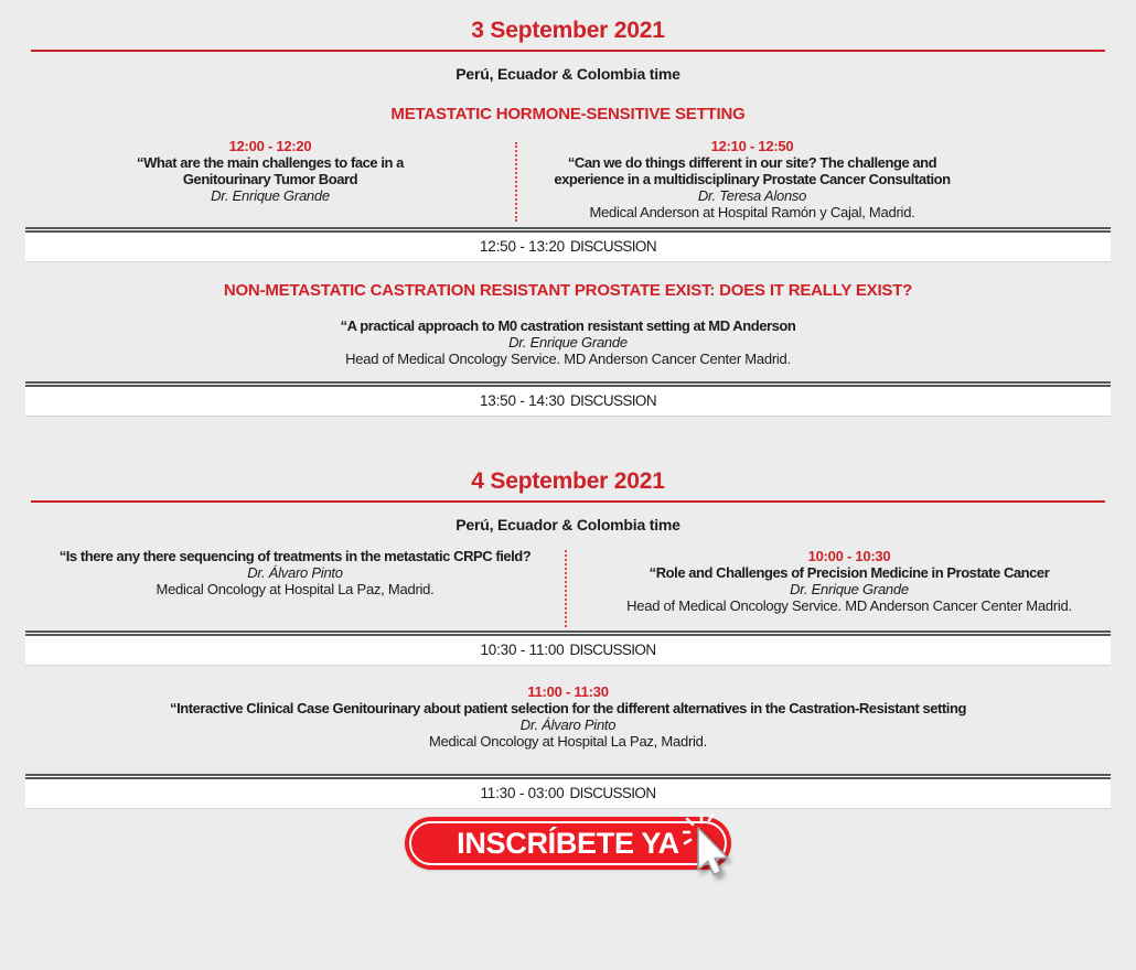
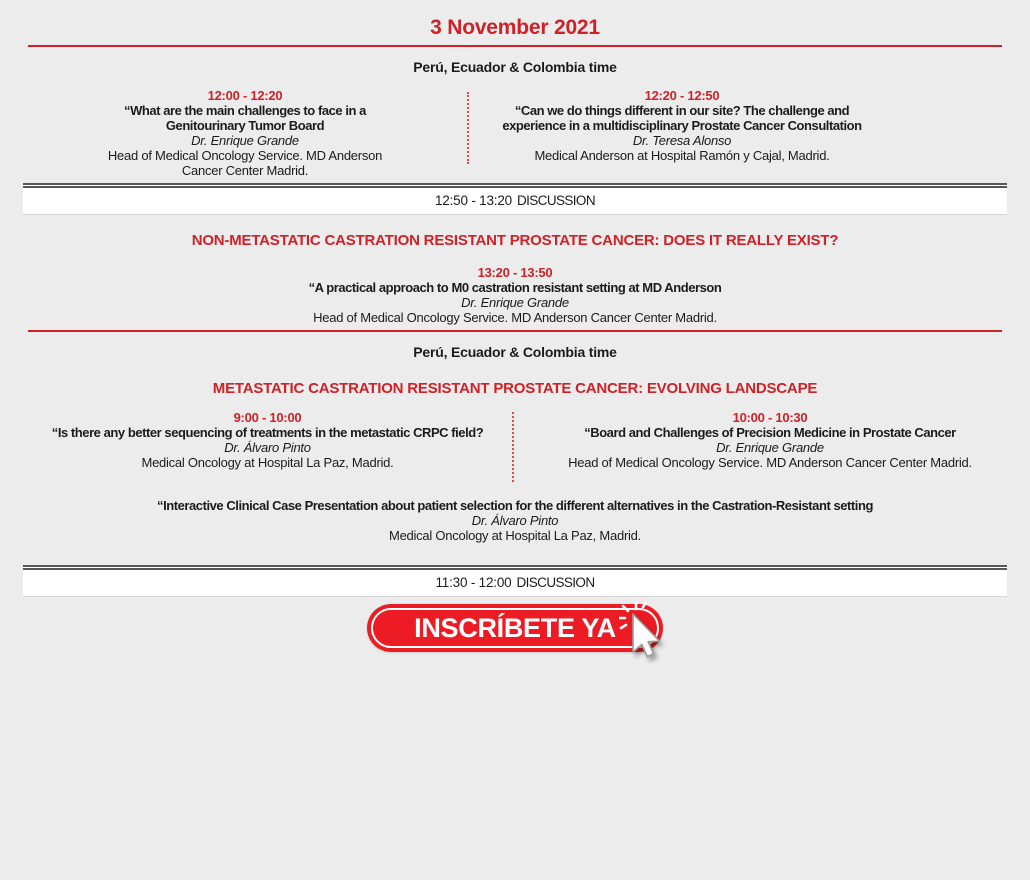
- 3 September 2021
+ 3 November 2021
  Perú, Ecuador & Colombia time
- METASTATIC HORMONE-SENSITIVE SETTING
  12:00 - 12:20
  “What are the main challenges to face in a
  Genitourinary Tumor Board
  Dr. Enrique Grande
+ Head of Medical Oncology Service. MD Anderson
+ Cancer Center Madrid.
- 12:10 - 12:50
+ 12:20 - 12:50
  “Can we do things different in our site? The challenge and
  experience in a multidisciplinary Prostate Cancer Consultation
  Dr. Teresa Alonso
  Medical Anderson at Hospital Ramón y Cajal, Madrid.
  12:50 - 13:20 DISCUSSION
- NON-METASTATIC CASTRATION RESISTANT PROSTATE EXIST: DOES IT REALLY EXIST?
+ NON-METASTATIC CASTRATION RESISTANT PROSTATE CANCER: DOES IT REALLY EXIST?
+ 13:20 - 13:50
  “A practical approach to M0 castration resistant setting at MD Anderson
  Dr. Enrique Grande
  Head of Medical Oncology Service. MD Anderson Cancer Center Madrid.
- 13:50 - 14:30 DISCUSSION
- 4 September 2021
  Perú, Ecuador & Colombia time
+ METASTATIC CASTRATION RESISTANT PROSTATE CANCER: EVOLVING LANDSCAPE
+ 9:00 - 10:00
- “Is there any there sequencing of treatments in the metastatic CRPC field?
+ “Is there any better sequencing of treatments in the metastatic CRPC field?
  Dr. Álvaro Pinto
  Medical Oncology at Hospital La Paz, Madrid.
  10:00 - 10:30
- “Role and Challenges of Precision Medicine in Prostate Cancer
+ “Board and Challenges of Precision Medicine in Prostate Cancer
  Dr. Enrique Grande
  Head of Medical Oncology Service. MD Anderson Cancer Center Madrid.
- 10:30 - 11:00 DISCUSSION
- 11:00 - 11:30
- “Interactive Clinical Case Genitourinary about patient selection for the different alternatives in the Castration-Resistant setting
+ “Interactive Clinical Case Presentation about patient selection for the different alternatives in the Castration-Resistant setting
  Dr. Álvaro Pinto
  Medical Oncology at Hospital La Paz, Madrid.
- 11:30 - 03:00 DISCUSSION
+ 11:30 - 12:00 DISCUSSION
  INSCRÍBETE YA
